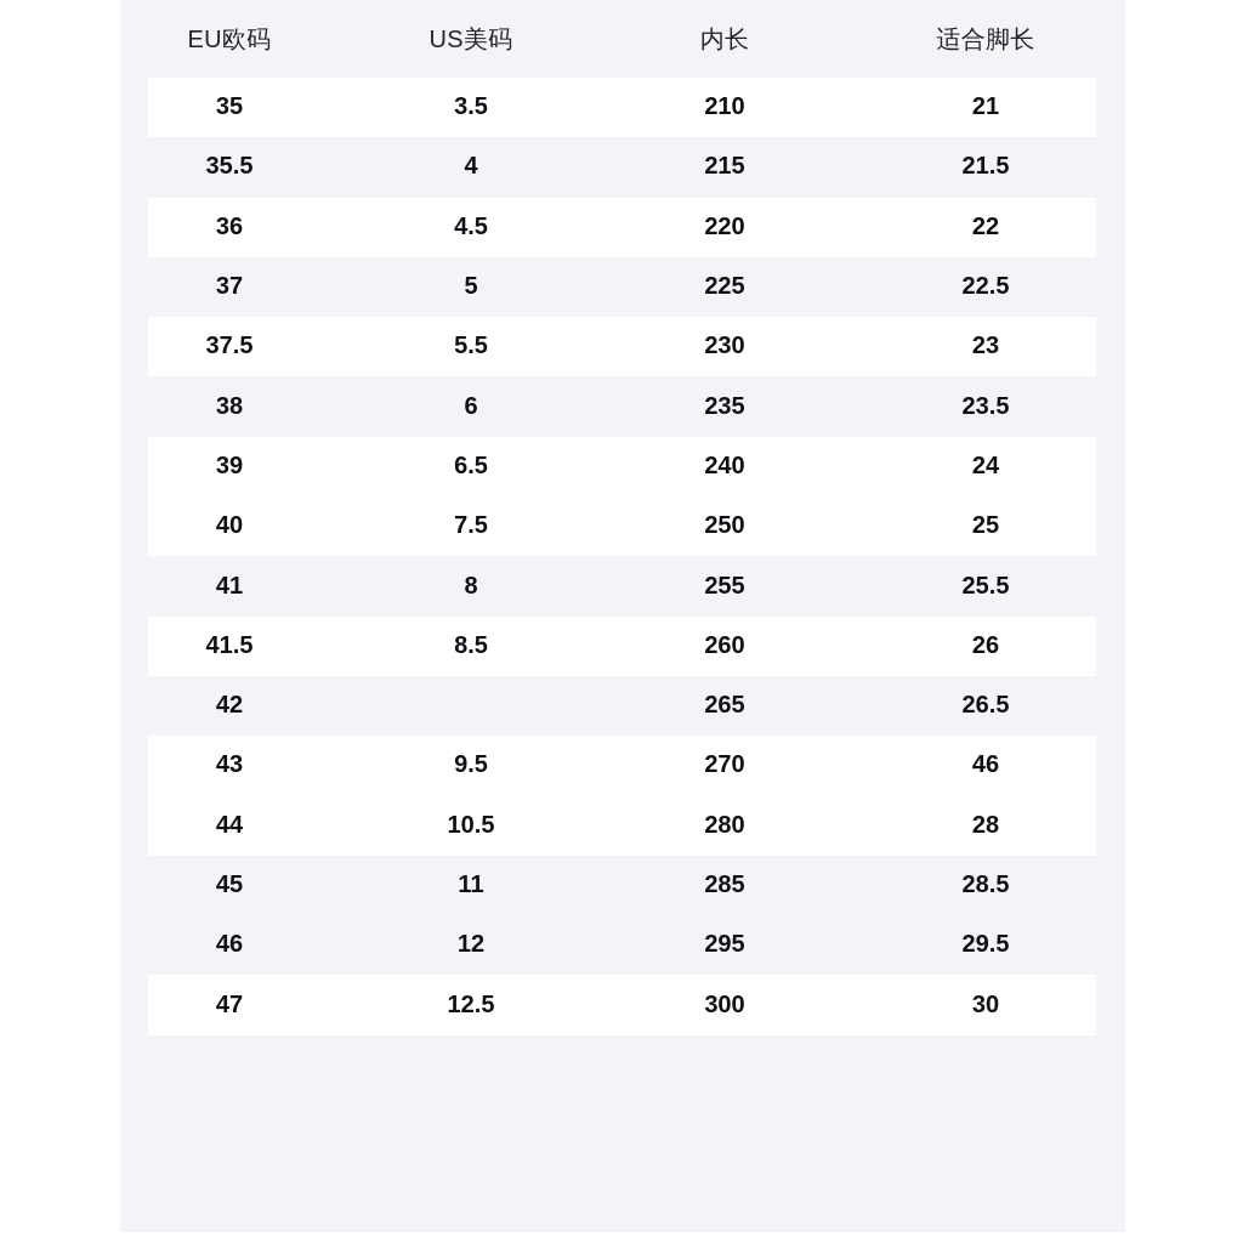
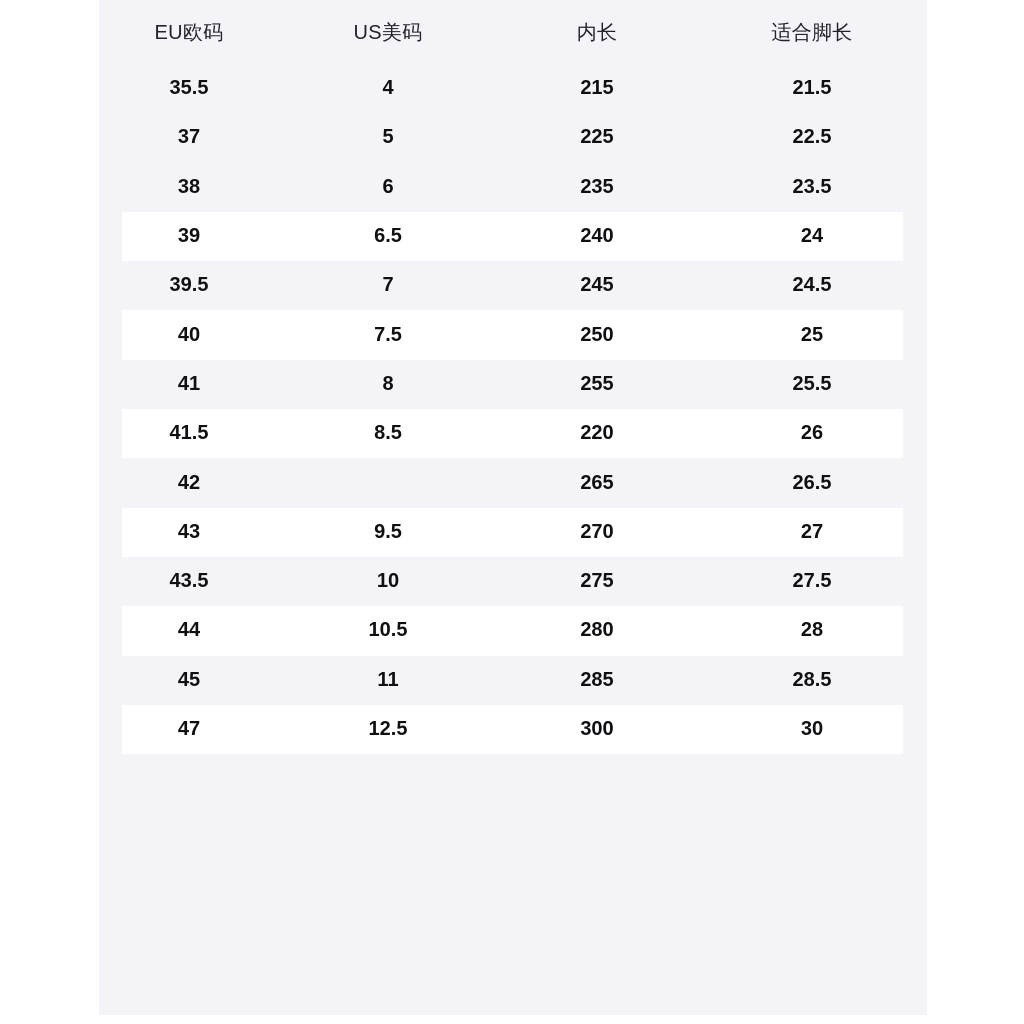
  EU欧码	US美码	内长	适合脚长
- 35	3.5	210	21
  35.5	4	215	21.5
- 36	4.5	220	22
  37	5	225	22.5
- 37.5	5.5	230	23
  38	6	235	23.5
  39	6.5	240	24
+ 39.5	7	245	24.5
  40	7.5	250	25
  41	8	255	25.5
- 41.5	8.5	260	26
+ 41.5	8.5	220	26
  42		265	26.5
- 43	9.5	270	46
+ 43	9.5	270	27
+ 43.5	10	275	27.5
  44	10.5	280	28
  45	11	285	28.5
- 46	12	295	29.5
  47	12.5	300	30
